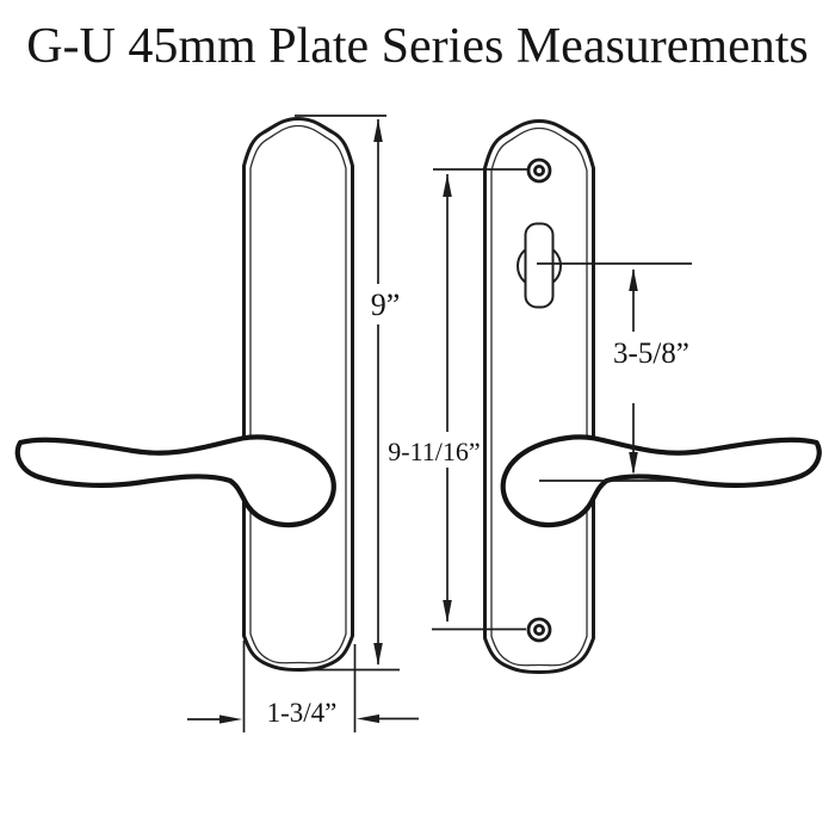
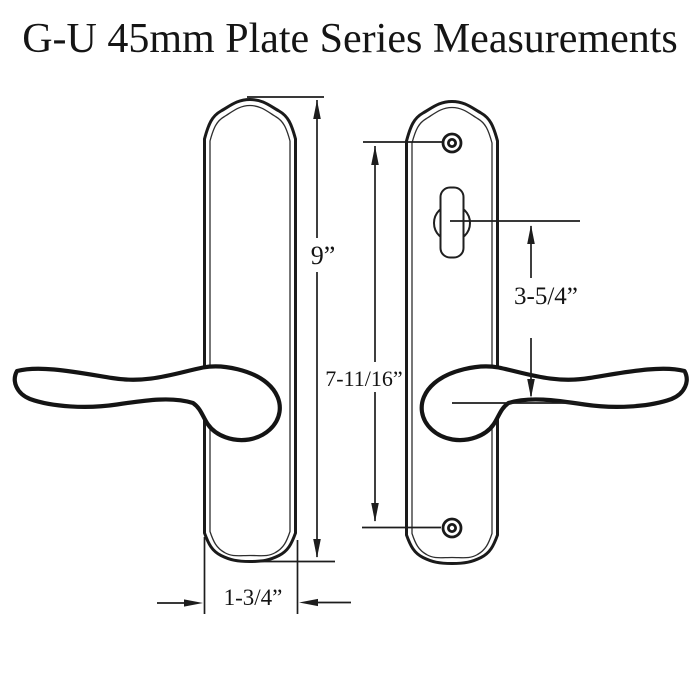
  G-U 45mm Plate Series Measurements
  9”
- 9-11/16”
+ 7-11/16”
- 3-5/8”
+ 3-5/4”
  1-3/4”
